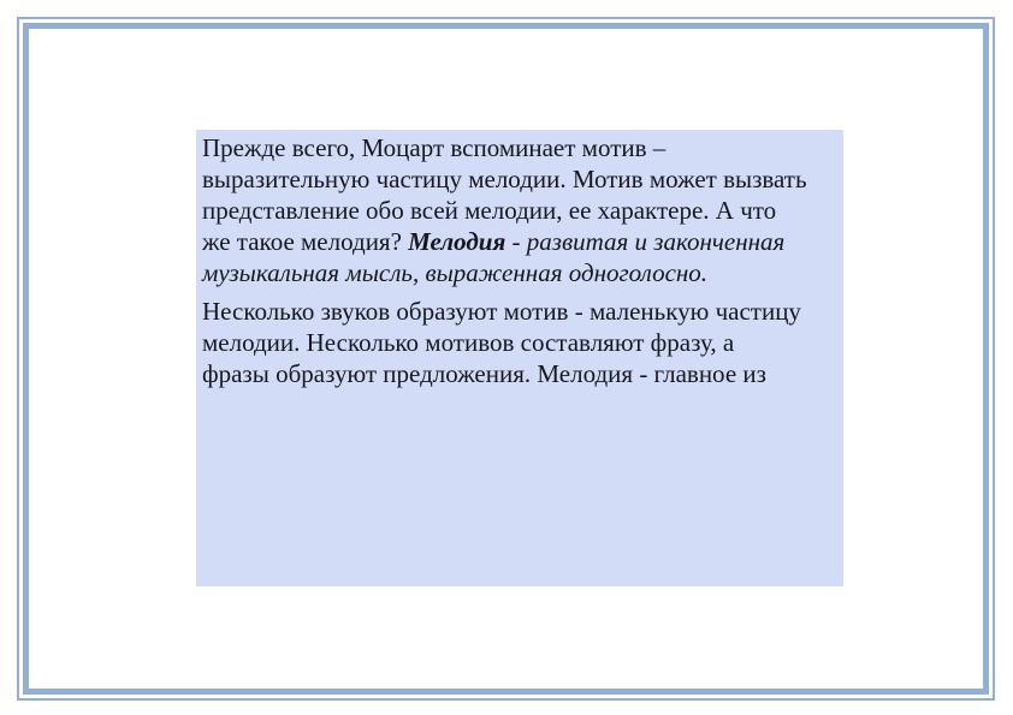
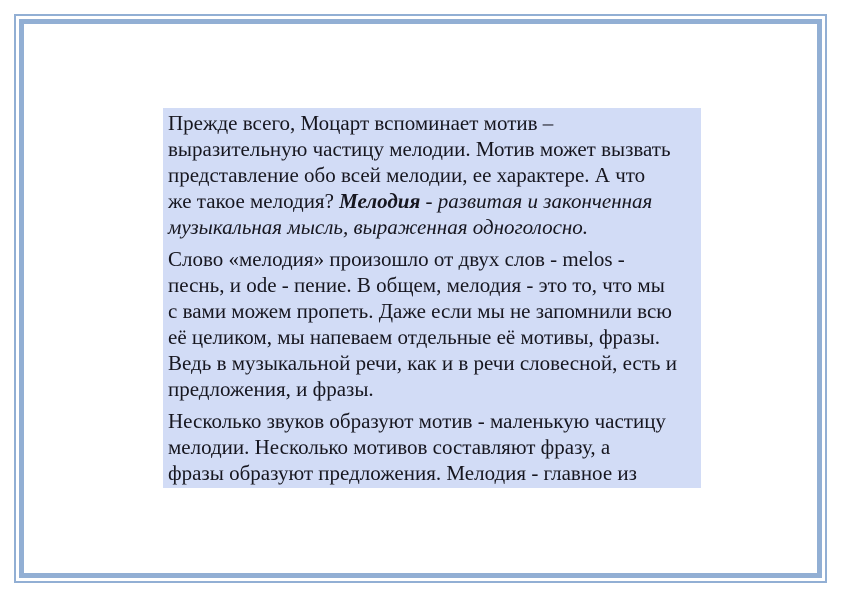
  Прежде всего, Моцарт вспоминает мотив –
  выразительную частицу мелодии. Мотив может вызвать
  представление обо всей мелодии, ее характере. А что
  же такое мелодия? Мелодия - развитая и законченная
  музыкальная мысль, выраженная одноголосно.
+ Слово «мелодия» произошло от двух слов - melos -
+ песнь, и ode - пение. В общем, мелодия - это то, что мы
+ с вами можем пропеть. Даже если мы не запомнили всю
+ её целиком, мы напеваем отдельные её мотивы, фразы.
+ Ведь в музыкальной речи, как и в речи словесной, есть и
+ предложения, и фразы.
  Несколько звуков образуют мотив - маленькую частицу
  мелодии. Несколько мотивов составляют фразу, а
  фразы образуют предложения. Мелодия - главное из
